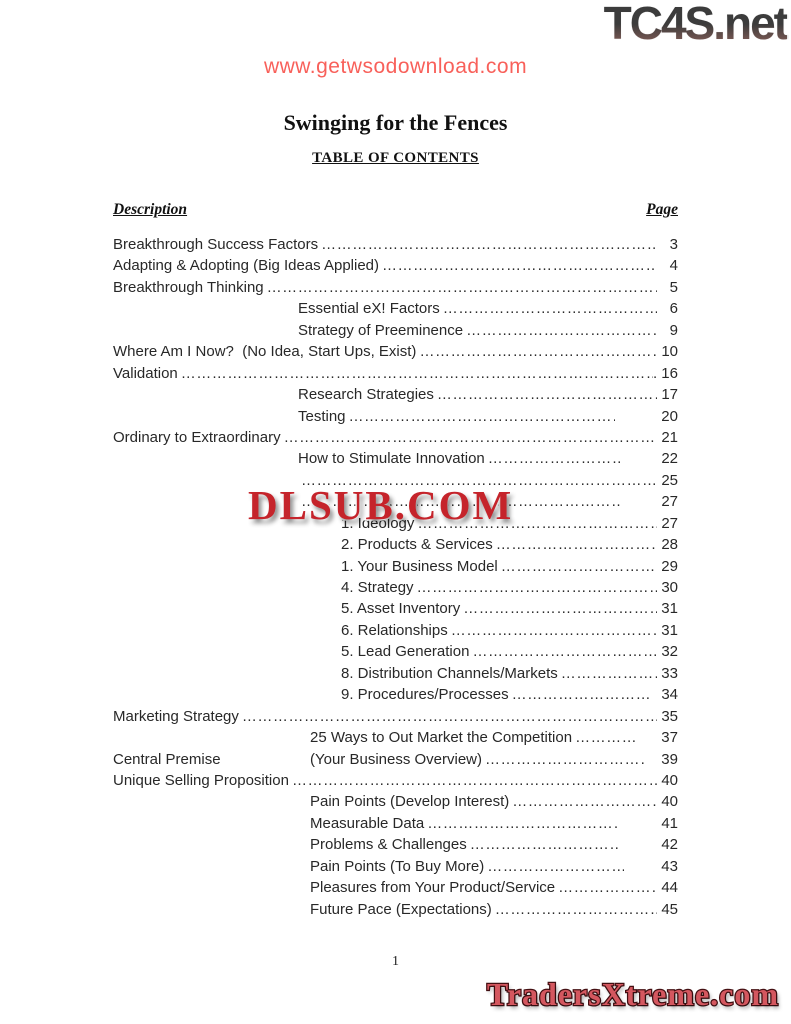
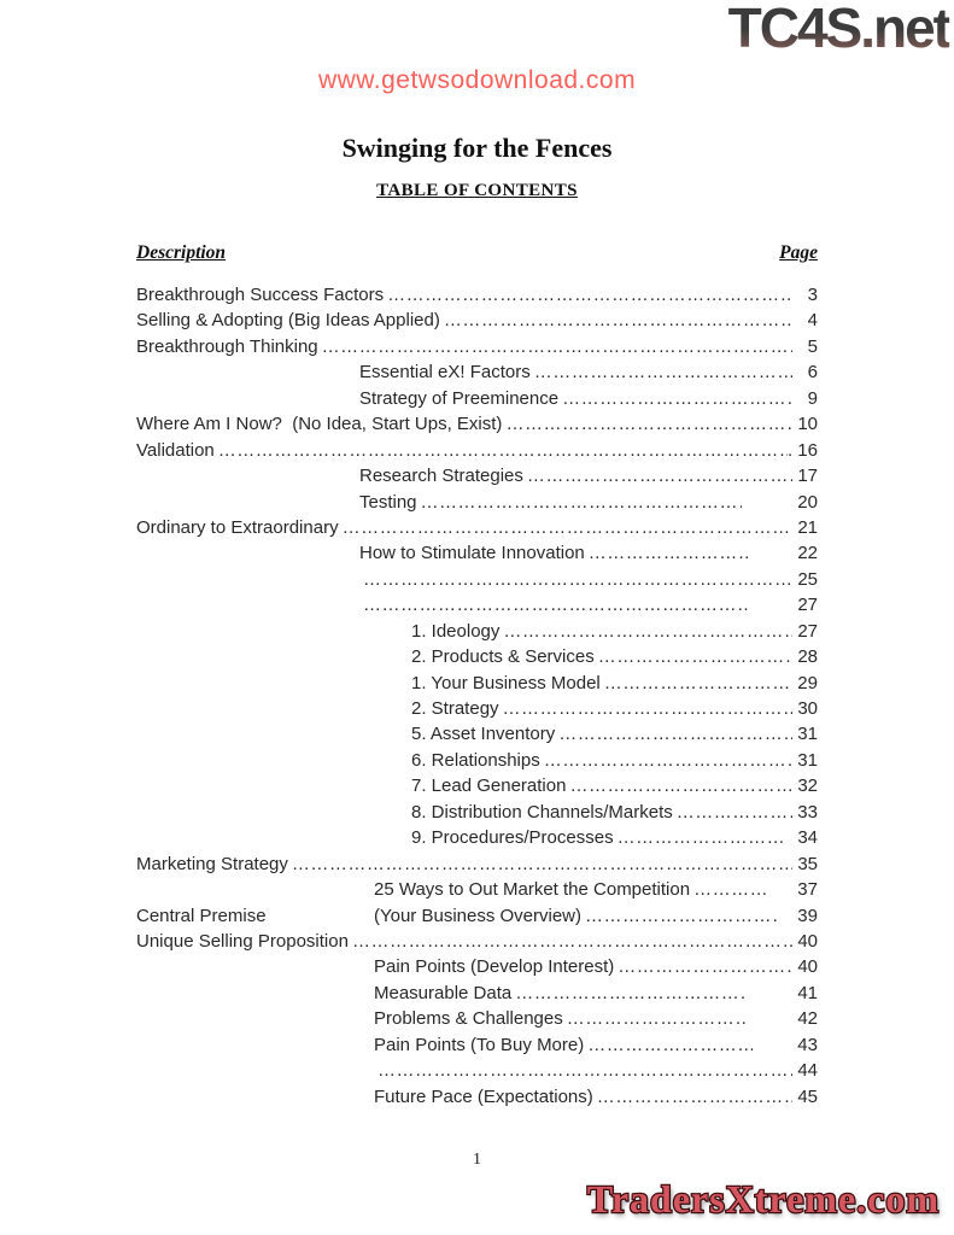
  TC4S.net
  www.getwsodownload.com
  Swinging for the Fences
  TABLE OF CONTENTS
  Description
  Page
  Breakthrough Success Factors
  3
- Adapting & Adopting (Big Ideas Applied)
+ Selling & Adopting (Big Ideas Applied)
  4
  Breakthrough Thinking
  5
  Essential eX! Factors
  6
  Strategy of Preeminence
  9
  Where Am I Now? (No Idea, Start Ups, Exist)
  10
  Validation
  ………………………………………………………………………………
  . 16
  Research Strategies
  17
  Testing
  20
  Ordinary to Extraordinary
  21
  How to Stimulate Innovation
  22
  25
  27
  1. Ideology
  27
  2. Products & Services
  28
  1. Your Business Model
  29
- 4. Strategy
+ 2. Strategy
  30
  5. Asset Inventory
  31
  6. Relationships
  31
- 5. Lead Generation
+ 7. Lead Generation
  32
  8. Distribution Channels/Markets
  33
  9. Procedures/Processes
  34
  Marketing Strategy
  35
  25 Ways to Out Market the Competition
  37
  Central Premise
  (Your Business Overview)
  39
  Unique Selling Proposition
  40
  Pain Points (Develop Interest)
  40
  Measurable Data
  41
  Problems & Challenges
  42
  Pain Points (To Buy More)
  43
- Pleasures from Your Product/Service
  44
  Future Pace (Expectations)
  45
- DLSUB.COM
  1
  TradersXtreme.com
